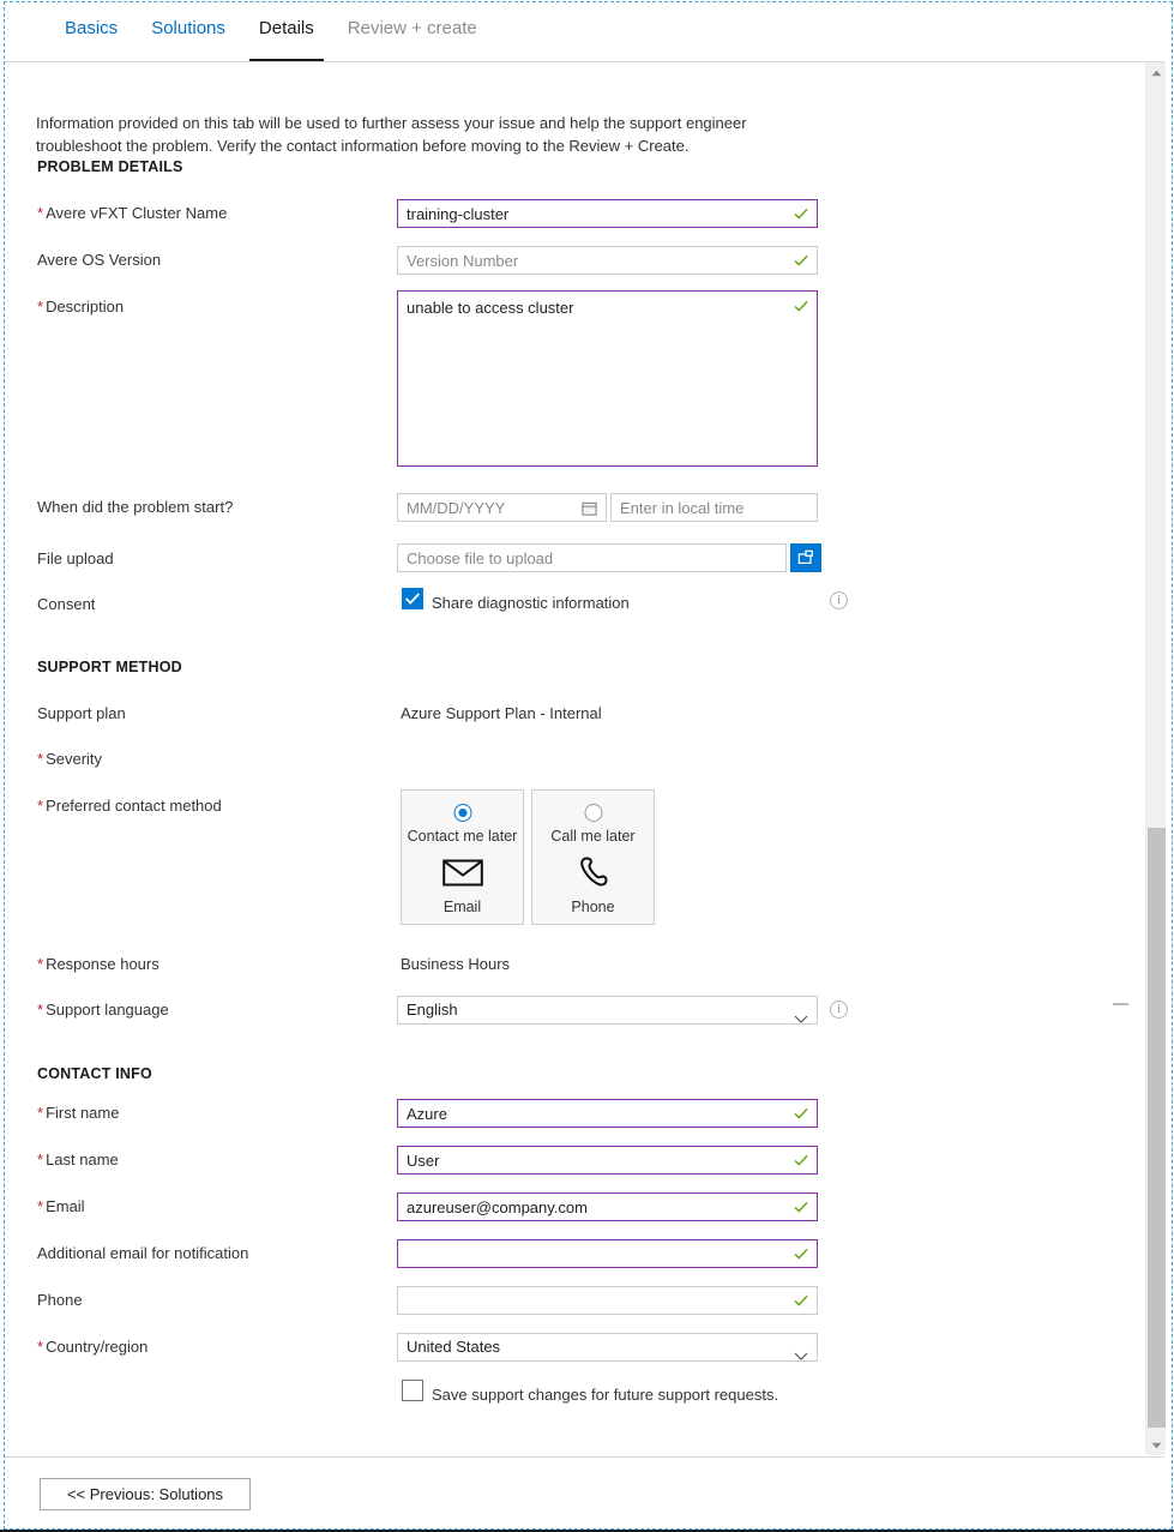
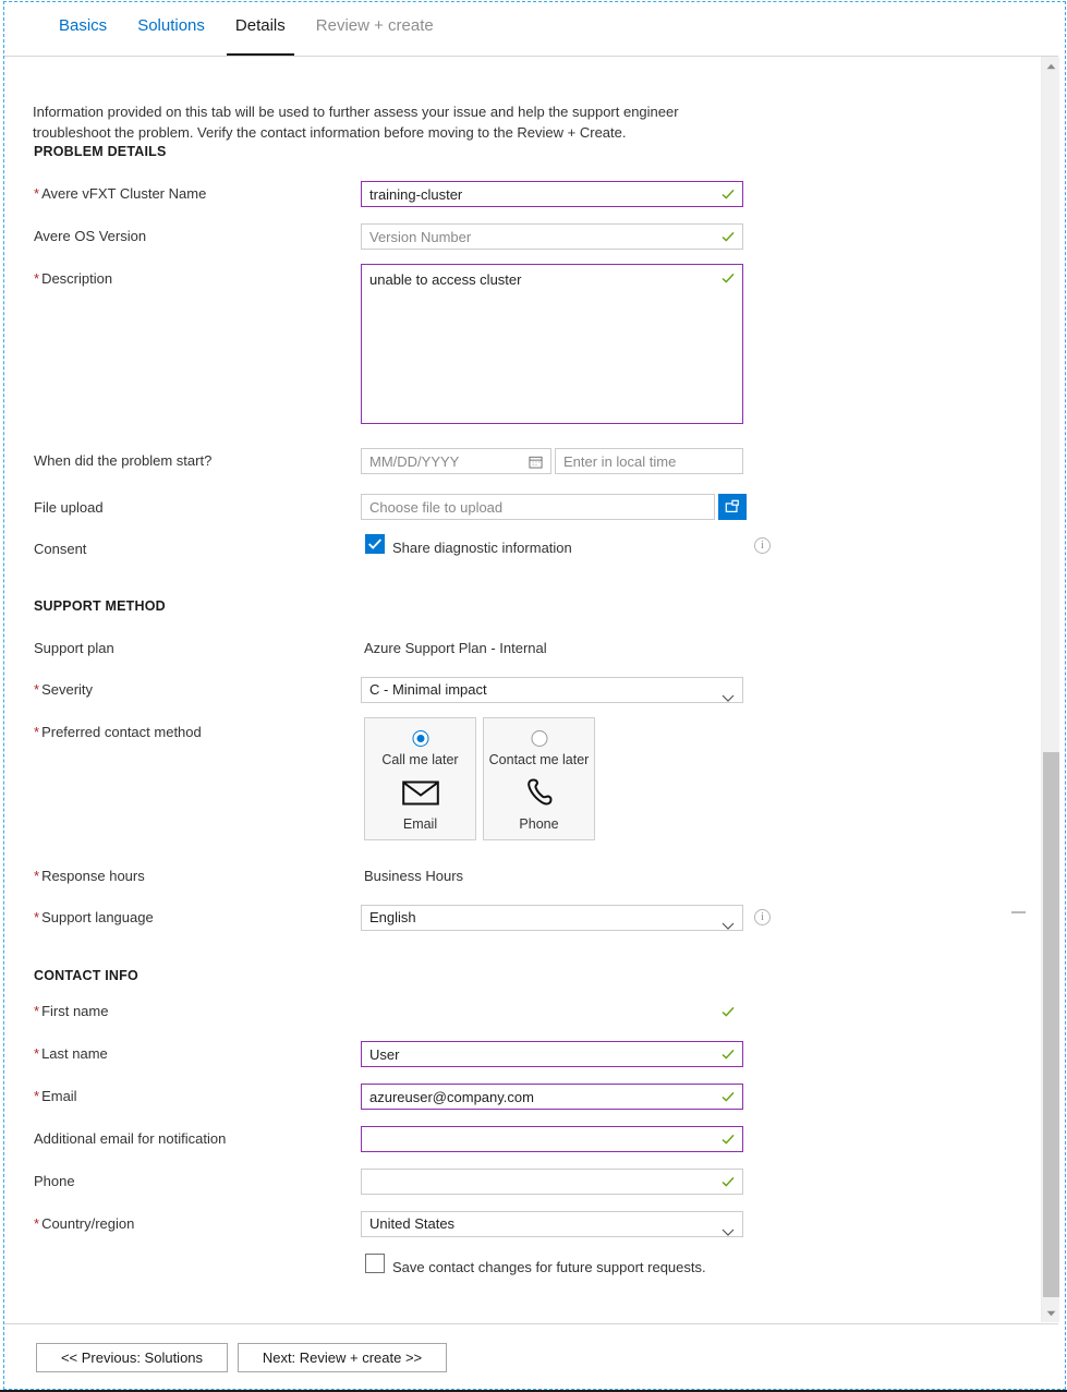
  Basics
  Solutions
  Details
  Review + create
  Information provided on this tab will be used to further assess your issue and help the support engineer troubleshoot the problem. Verify the contact information before moving to the Review + Create.
  PROBLEM DETAILS
  * Avere vFXT Cluster Name
  training-cluster
  Avere OS Version
  Version Number
  * Description
  unable to access cluster
  When did the problem start?
  MM/DD/YYYY
  Enter in local time
  File upload
  Choose file to upload
  Consent
  Share diagnostic information
  i
  SUPPORT METHOD
  Support plan
  Azure Support Plan - Internal
  * Severity
+ C - Minimal impact
  * Preferred contact method
- Contact me later
+ Call me later
  Email
- Call me later
+ Contact me later
  Phone
  * Response hours
  Business Hours
  * Support language
  English
  i
  CONTACT INFO
  * First name
- Azure
  * Last name
  User
  * Email
  azureuser@company.com
  Additional email for notification
  Phone
  * Country/region
  United States
- Save support changes for future support requests.
+ Save contact changes for future support requests.
  << Previous: Solutions
+ Next: Review + create >>
